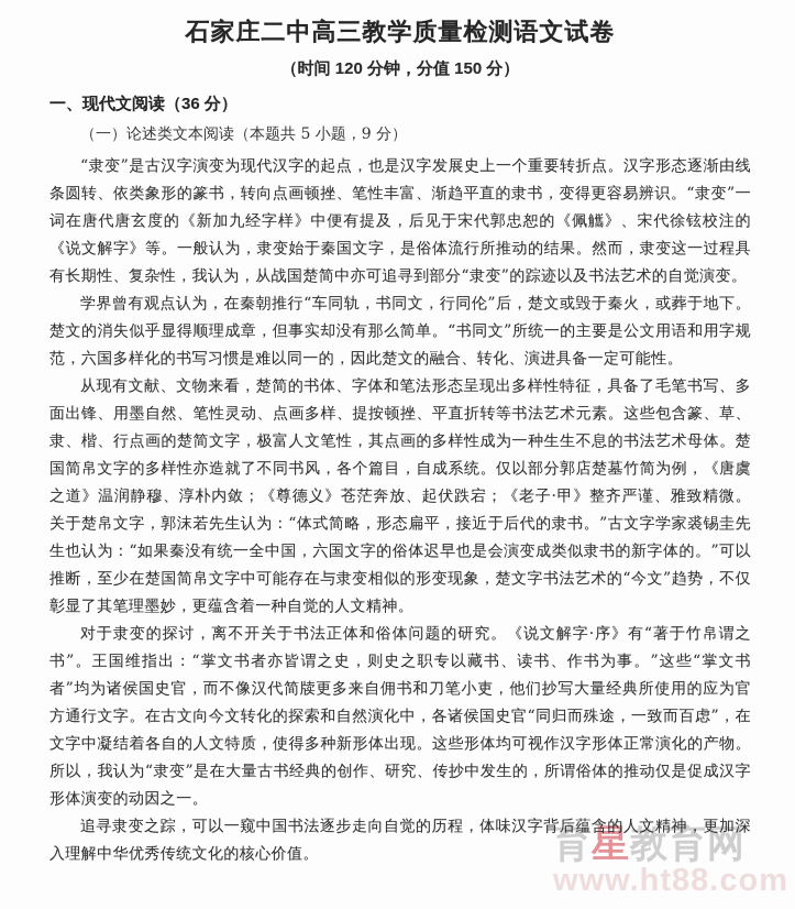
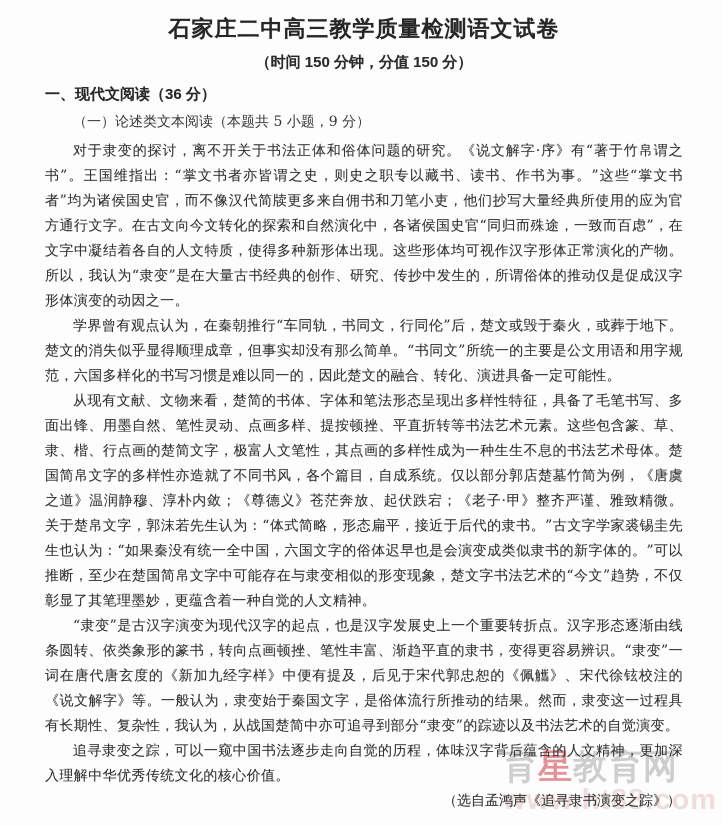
  育星教育网
  www.ht88.com
  石家庄二中高三教学质量检测语文试卷
- （时间 120 分钟，分值 150 分）
+ （时间 150 分钟，分值 150 分）
  一、现代文阅读（36 分）
  （一）论述类文本阅读（本题共 5 小题，9 分）
- “隶变”是古汉字演变为现代汉字的起点，也是汉字发展史上一个重要转折点。汉字形态逐渐由线条圆转、依类象形的篆书，转向点画顿挫、笔性丰富、渐趋平直的隶书，变得更容易辨识。“隶变”一词在唐代唐玄度的《新加九经字样》中便有提及，后见于宋代郭忠恕的《佩觿》、宋代徐铉校注的《说文解字》等。一般认为，隶变始于秦国文字，是俗体流行所推动的结果。然而，隶变这一过程具有长期性、复杂性，我认为，从战国楚简中亦可追寻到部分“隶变”的踪迹以及书法艺术的自觉演变。
+ 对于隶变的探讨，离不开关于书法正体和俗体问题的研究。《说文解字·序》有“著于竹帛谓之书”。王国维指出：“掌文书者亦皆谓之史，则史之职专以藏书、读书、作书为事。”这些“掌文书者”均为诸侯国史官，而不像汉代简牍更多来自佣书和刀笔小吏，他们抄写大量经典所使用的应为官方通行文字。在古文向今文转化的探索和自然演化中，各诸侯国史官“同归而殊途，一致而百虑”，在文字中凝结着各自的人文特质，使得多种新形体出现。这些形体均可视作汉字形体正常演化的产物。所以，我认为“隶变”是在大量古书经典的创作、研究、传抄中发生的，所谓俗体的推动仅是促成汉字形体演变的动因之一。
  学界曾有观点认为，在秦朝推行“车同轨，书同文，行同伦”后，楚文或毁于秦火，或葬于地下。楚文的消失似乎显得顺理成章，但事实却没有那么简单。“书同文”所统一的主要是公文用语和用字规范，六国多样化的书写习惯是难以同一的，因此楚文的融合、转化、演进具备一定可能性。
  从现有文献、文物来看，楚简的书体、字体和笔法形态呈现出多样性特征，具备了毛笔书写、多面出锋、用墨自然、笔性灵动、点画多样、提按顿挫、平直折转等书法艺术元素。这些包含篆、草、隶、楷、行点画的楚简文字，极富人文笔性，其点画的多样性成为一种生生不息的书法艺术母体。楚国简帛文字的多样性亦造就了不同书风，各个篇目，自成系统。仅以部分郭店楚墓竹简为例，《唐虞之道》温润静穆、淳朴内敛；《尊德义》苍茫奔放、起伏跌宕；《老子·甲》整齐严谨、雅致精微。关于楚帛文字，郭沫若先生认为：“体式简略，形态扁平，接近于后代的隶书。”古文字学家裘锡圭先生也认为：“如果秦没有统一全中国，六国文字的俗体迟早也是会演变成类似隶书的新字体的。”可以推断，至少在楚国简帛文字中可能存在与隶变相似的形变现象，楚文字书法艺术的“今文”趋势，不仅彰显了其笔理墨妙，更蕴含着一种自觉的人文精神。
- 对于隶变的探讨，离不开关于书法正体和俗体问题的研究。《说文解字·序》有“著于竹帛谓之书”。王国维指出：“掌文书者亦皆谓之史，则史之职专以藏书、读书、作书为事。”这些“掌文书者”均为诸侯国史官，而不像汉代简牍更多来自佣书和刀笔小吏，他们抄写大量经典所使用的应为官方通行文字。在古文向今文转化的探索和自然演化中，各诸侯国史官“同归而殊途，一致而百虑”，在文字中凝结着各自的人文特质，使得多种新形体出现。这些形体均可视作汉字形体正常演化的产物。所以，我认为“隶变”是在大量古书经典的创作、研究、传抄中发生的，所谓俗体的推动仅是促成汉字形体演变的动因之一。
+ “隶变”是古汉字演变为现代汉字的起点，也是汉字发展史上一个重要转折点。汉字形态逐渐由线条圆转、依类象形的篆书，转向点画顿挫、笔性丰富、渐趋平直的隶书，变得更容易辨识。“隶变”一词在唐代唐玄度的《新加九经字样》中便有提及，后见于宋代郭忠恕的《佩觿》、宋代徐铉校注的《说文解字》等。一般认为，隶变始于秦国文字，是俗体流行所推动的结果。然而，隶变这一过程具有长期性、复杂性，我认为，从战国楚简中亦可追寻到部分“隶变”的踪迹以及书法艺术的自觉演变。
  追寻隶变之踪，可以一窥中国书法逐步走向自觉的历程，体味汉字背后蕴含的人文精神，更加深入理解中华优秀传统文化的核心价值。
+ （选自孟鸿声《追寻隶书演变之踪》）
